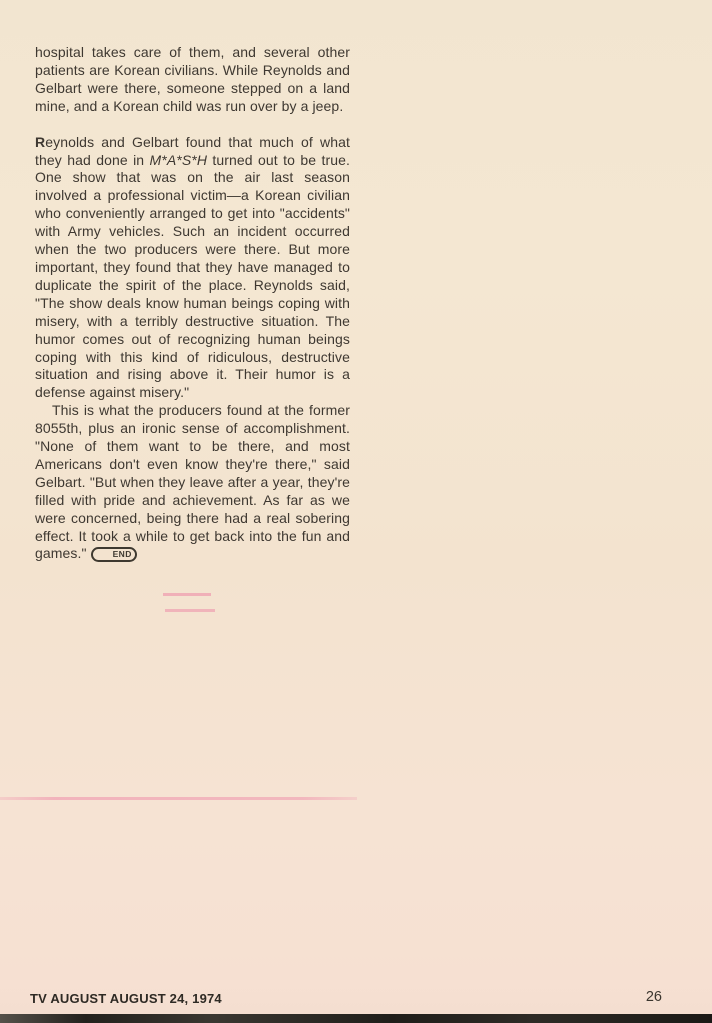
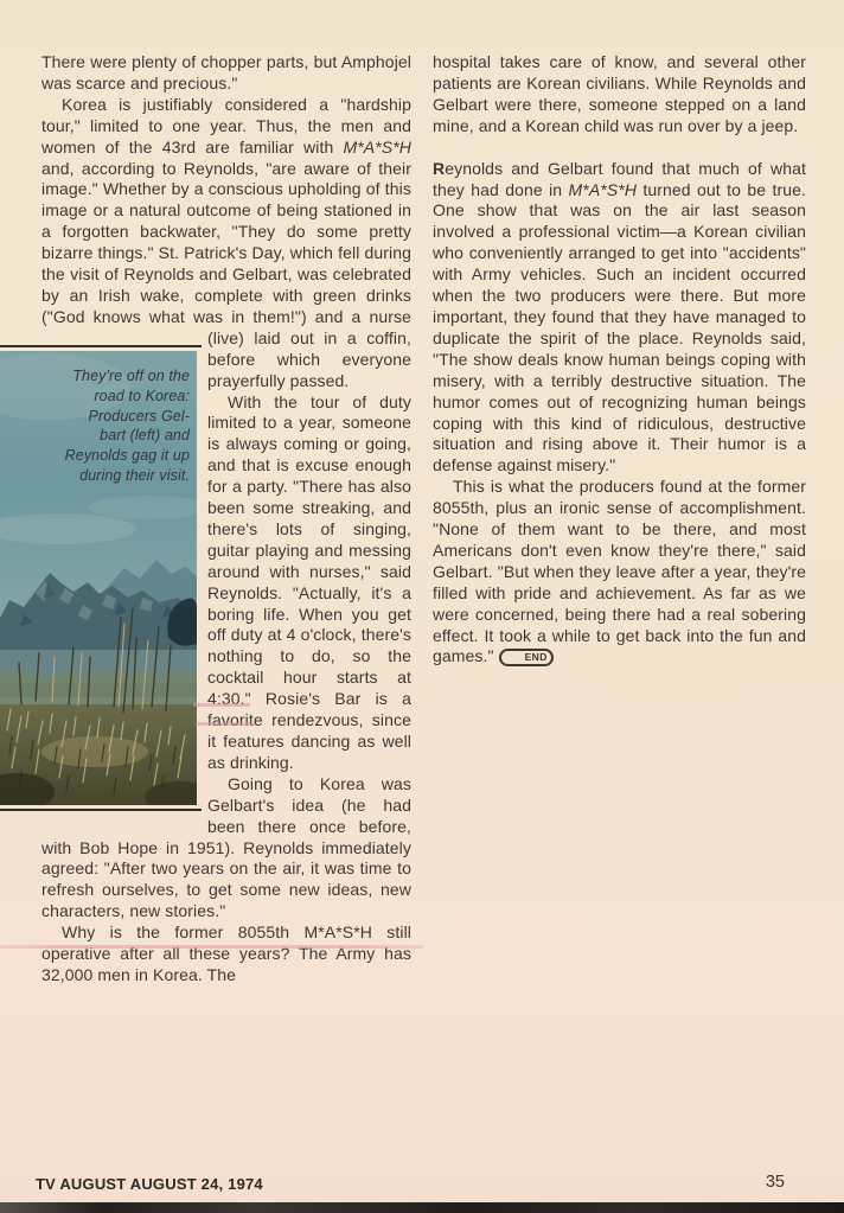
+ They're off on the
+ road to Korea:
+ Producers Gel-
+ bart (left) and
+ Reynolds gag it up
+ during their visit.
+ There were plenty of chopper parts, but Amphojel was scarce and precious."
+ Korea is justifiably considered a "hardship tour," limited to one year. Thus, the men and women of the 43rd are familiar with M*A*S*H and, according to Reynolds, "are aware of their image." Whether by a conscious upholding of this image or a natural outcome of being stationed in a forgotten backwater, "They do some pretty bizarre things." St. Patrick's Day, which fell during the visit of Reynolds and Gelbart, was celebrated by an Irish wake, complete with green drinks ("God knows what was in them!") and a nurse (live) laid out in a coffin, before which everyone prayerfully passed.
+ With the tour of duty limited to a year, someone is always coming or going, and that is excuse enough for a party. "There has also been some streaking, and there's lots of singing, guitar playing and messing around with nurses," said Reynolds. "Actually, it's a boring life. When you get off duty at 4 o'clock, there's nothing to do, so the cocktail hour starts at 4:30." Rosie's Bar is a favorite rendezvous, since it features dancing as well as drinking.
+ Going to Korea was Gelbart's idea (he had been there once before, with Bob Hope in 1951). Reynolds immediately agreed: "After two years on the air, it was time to refresh ourselves, to get some new ideas, new characters, new stories."
+ Why is the former 8055th M*A*S*H still operative after all these years? The Army has 32,000 men in Korea. The
- hospital takes care of them, and several other patients are Korean civilians. While Reynolds and Gelbart were there, someone stepped on a land mine, and a Korean child was run over by a jeep.
+ hospital takes care of know, and several other patients are Korean civilians. While Reynolds and Gelbart were there, someone stepped on a land mine, and a Korean child was run over by a jeep.
  Reynolds and Gelbart found that much of what they had done in M*A*S*H turned out to be true. One show that was on the air last season involved a professional victim—a Korean civilian who conveniently arranged to get into "accidents" with Army vehicles. Such an incident occurred when the two producers were there. But more important, they found that they have managed to duplicate the spirit of the place. Reynolds said, "The show deals know human beings coping with misery, with a terribly destructive situation. The humor comes out of recognizing human beings coping with this kind of ridiculous, destructive situation and rising above it. Their humor is a defense against misery."
  This is what the producers found at the former 8055th, plus an ironic sense of accomplishment. "None of them want to be there, and most Americans don't even know they're there," said Gelbart. "But when they leave after a year, they're filled with pride and achievement. As far as we were concerned, being there had a real sobering effect. It took a while to get back into the fun and games." END
  TV AUGUST AUGUST 24, 1974
- 26
+ 35
